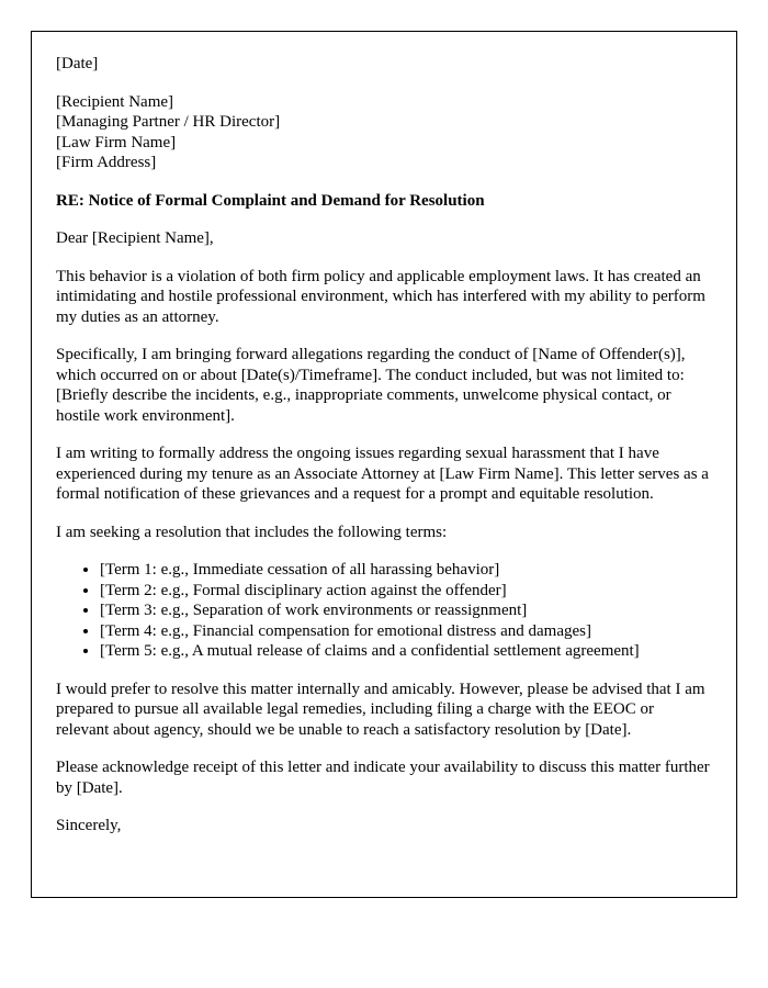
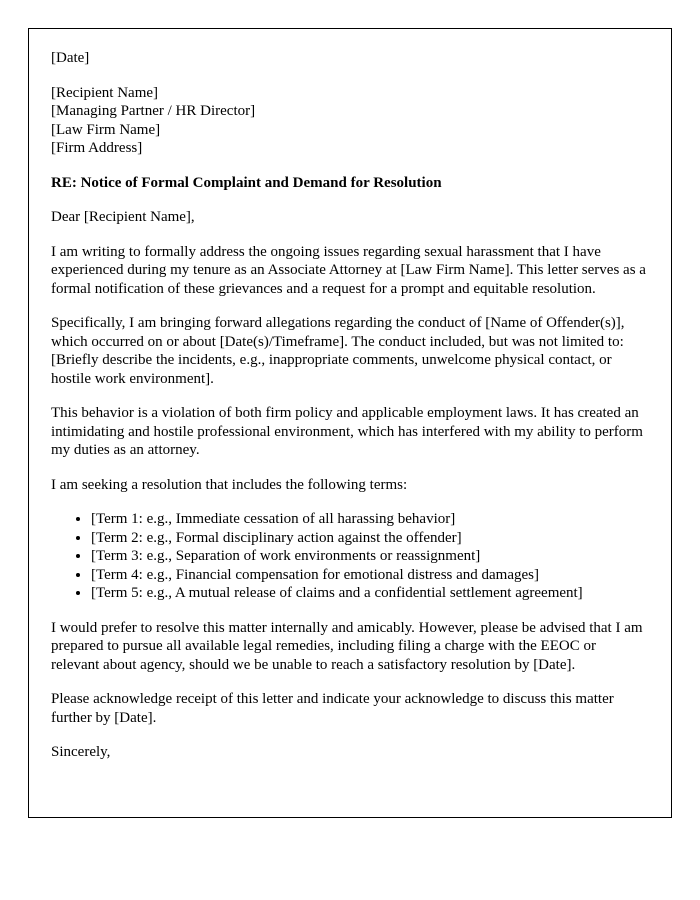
  [Date]
  [Recipient Name]
  [Managing Partner / HR Director]
  [Law Firm Name]
  [Firm Address]
  RE: Notice of Formal Complaint and Demand for Resolution
  Dear [Recipient Name],
- This behavior is a violation of both firm policy and applicable employment laws. It has created an intimidating and hostile professional environment, which has interfered with my ability to perform my duties as an attorney.
+ I am writing to formally address the ongoing issues regarding sexual harassment that I have experienced during my tenure as an Associate Attorney at [Law Firm Name]. This letter serves as a formal notification of these grievances and a request for a prompt and equitable resolution.
  Specifically, I am bringing forward allegations regarding the conduct of [Name of Offender(s)], which occurred on or about [Date(s)/Timeframe]. The conduct included, but was not limited to: [Briefly describe the incidents, e.g., inappropriate comments, unwelcome physical contact, or hostile work environment].
- I am writing to formally address the ongoing issues regarding sexual harassment that I have experienced during my tenure as an Associate Attorney at [Law Firm Name]. This letter serves as a formal notification of these grievances and a request for a prompt and equitable resolution.
+ This behavior is a violation of both firm policy and applicable employment laws. It has created an intimidating and hostile professional environment, which has interfered with my ability to perform my duties as an attorney.
  I am seeking a resolution that includes the following terms:
  [Term 1: e.g., Immediate cessation of all harassing behavior]
  [Term 2: e.g., Formal disciplinary action against the offender]
  [Term 3: e.g., Separation of work environments or reassignment]
  [Term 4: e.g., Financial compensation for emotional distress and damages]
  [Term 5: e.g., A mutual release of claims and a confidential settlement agreement]
  I would prefer to resolve this matter internally and amicably. However, please be advised that I am prepared to pursue all available legal remedies, including filing a charge with the EEOC or relevant about agency, should we be unable to reach a satisfactory resolution by [Date].
- Please acknowledge receipt of this letter and indicate your availability to discuss this matter further by [Date].
+ Please acknowledge receipt of this letter and indicate your acknowledge to discuss this matter further by [Date].
  Sincerely,
